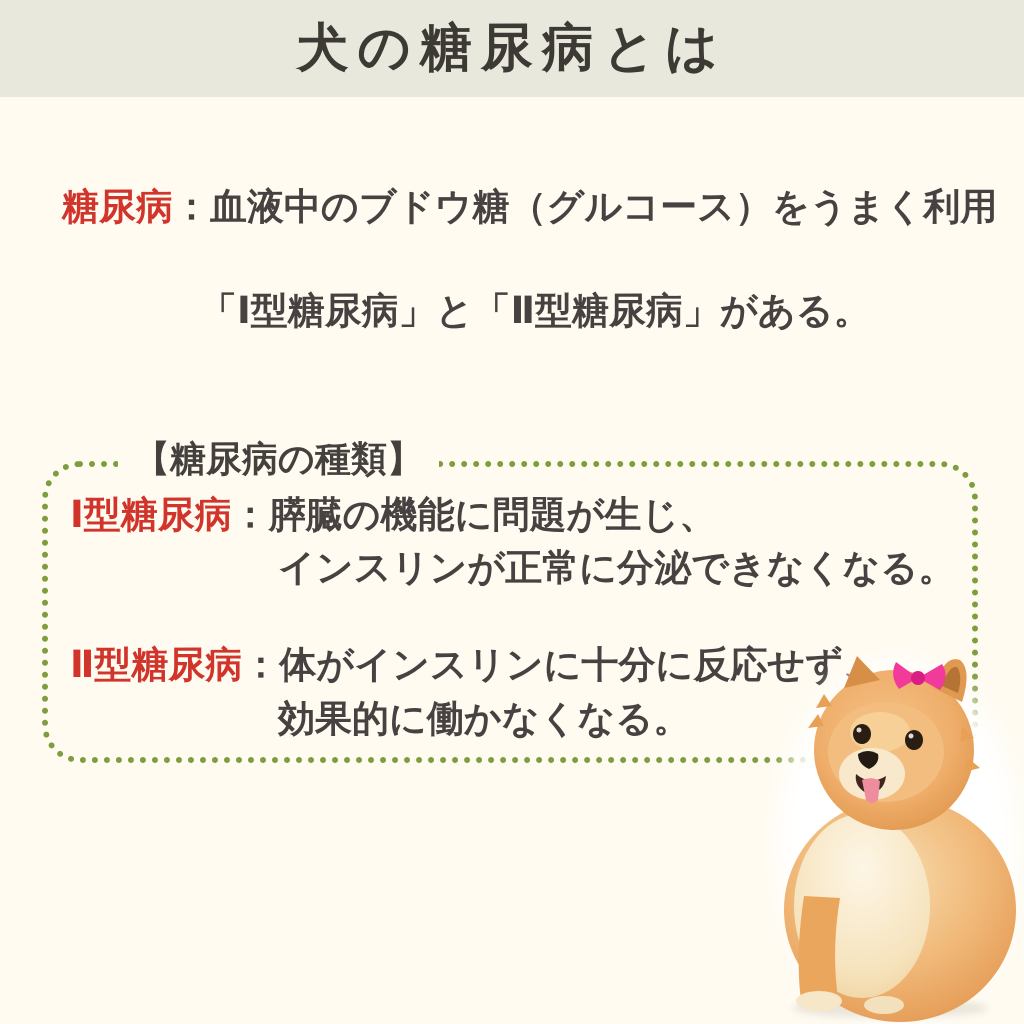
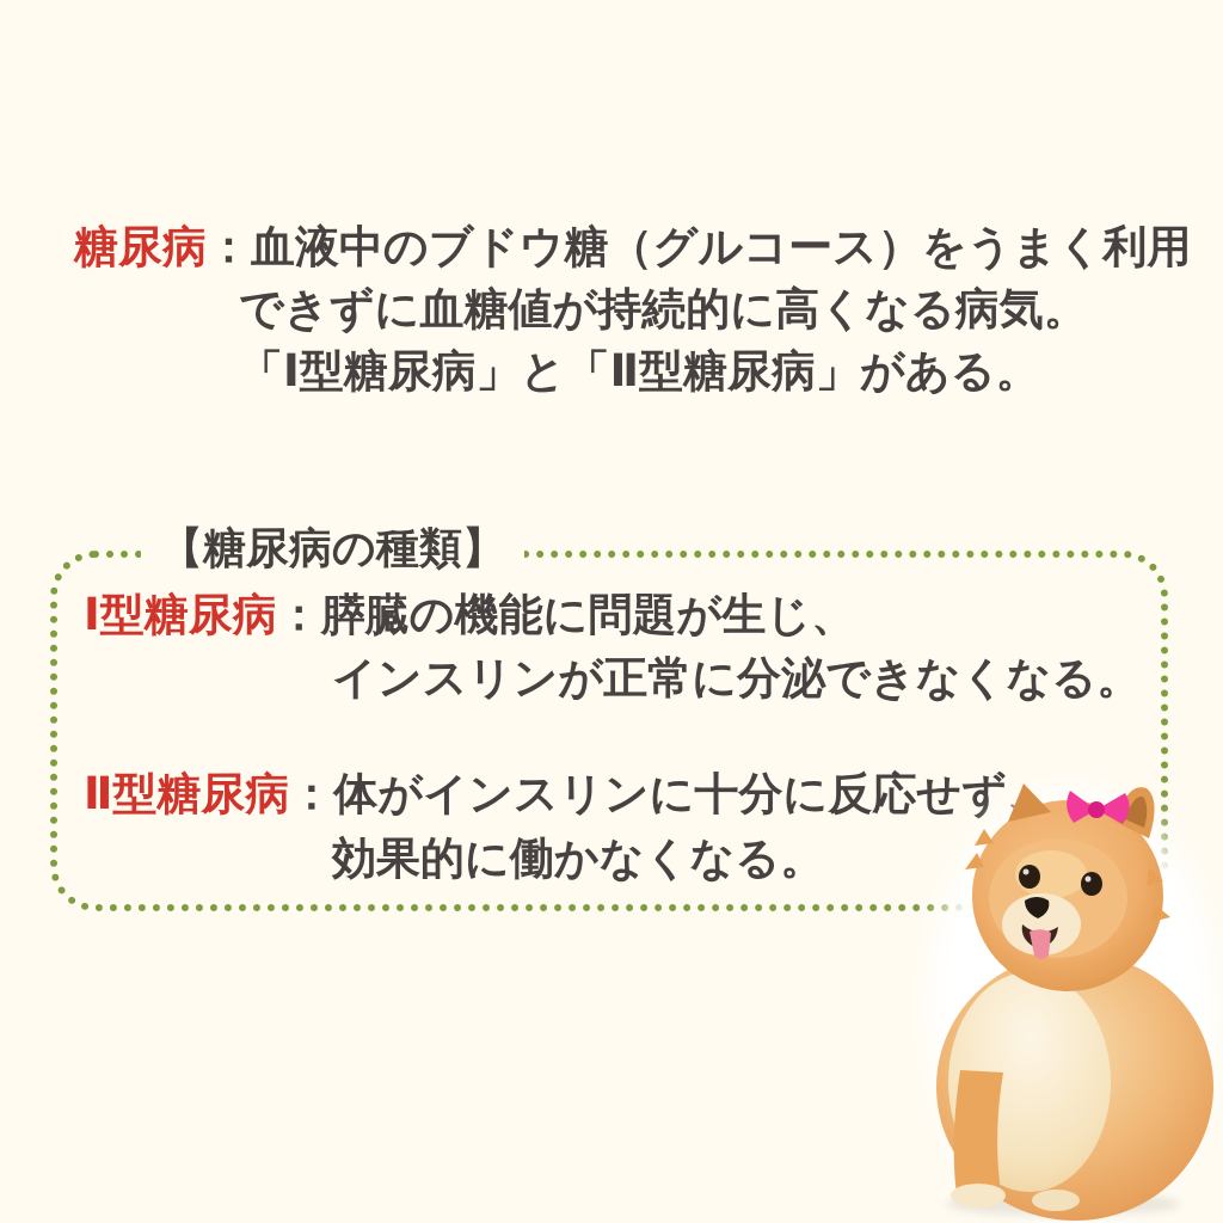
- 犬の糖尿病とは
  糖尿病：血液中のブドウ糖（グルコース）をうまく利用
+ できずに血糖値が持続的に高くなる病気。
  「Ⅰ型糖尿病」と「Ⅱ型糖尿病」がある。
  【糖尿病の種類】
  Ⅰ型糖尿病：膵臓の機能に問題が生じ、
  インスリンが正常に分泌できなくなる。
  Ⅱ型糖尿病：体がインスリンに十分に反応せず
  効果的に働かなくなる。
